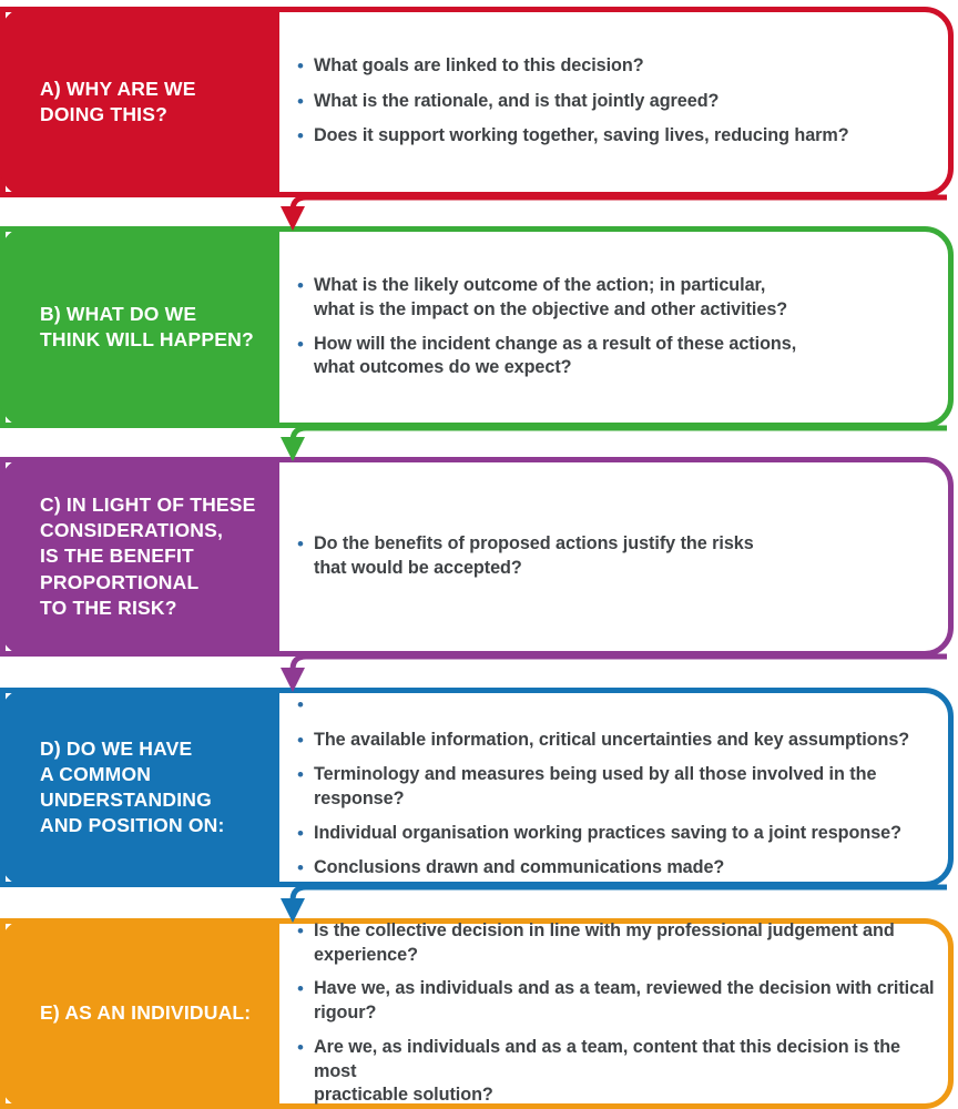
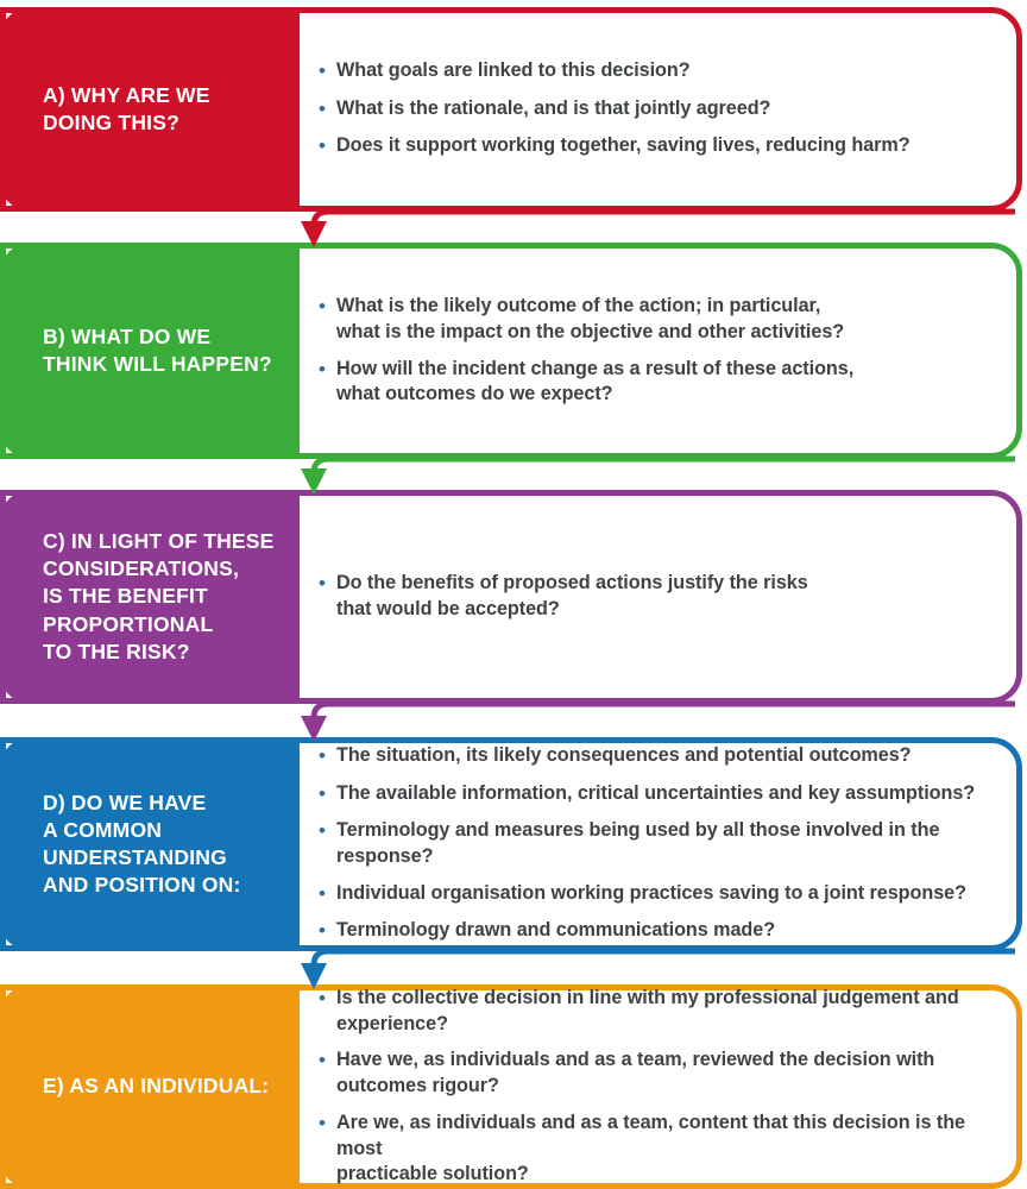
  A) WHY ARE WE
  DOING THIS?
  •
  What goals are linked to this decision?
  •
  What is the rationale, and is that jointly agreed?
  •
  Does it support working together, saving lives, reducing harm?
  B) WHAT DO WE
  THINK WILL HAPPEN?
  •
  What is the likely outcome of the action; in particular,
  what is the impact on the objective and other activities?
  •
  How will the incident change as a result of these actions,
  what outcomes do we expect?
  C) IN LIGHT OF THESE
  CONSIDERATIONS,
  IS THE BENEFIT
  PROPORTIONAL
  TO THE RISK?
  •
  Do the benefits of proposed actions justify the risks
  that would be accepted?
  D) DO WE HAVE
  A COMMON
  UNDERSTANDING
  AND POSITION ON:
  •
+ The situation, its likely consequences and potential outcomes?
  •
  The available information, critical uncertainties and key assumptions?
  •
  Terminology and measures being used by all those involved in the response?
  •
  Individual organisation working practices saving to a joint response?
  •
- Conclusions drawn and communications made?
+ Terminology drawn and communications made?
  E) AS AN INDIVIDUAL:
  •
  Is the collective decision in line with my professional judgement and experience?
  •
- Have we, as individuals and as a team, reviewed the decision with critical rigour?
+ Have we, as individuals and as a team, reviewed the decision with outcomes rigour?
  •
  Are we, as individuals and as a team, content that this decision is the most
  practicable solution?
